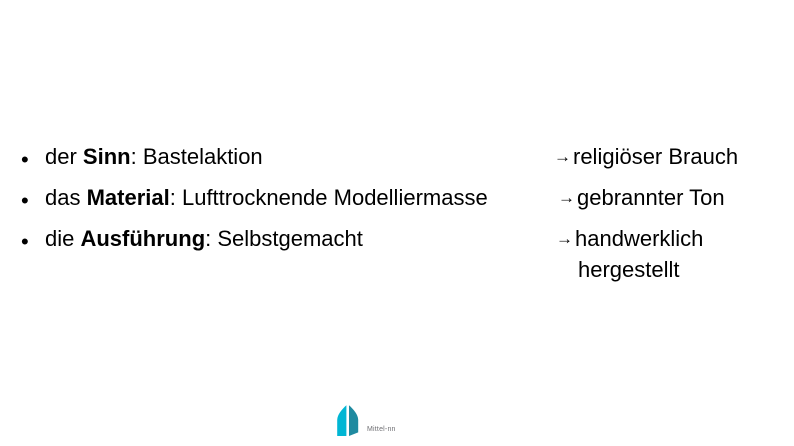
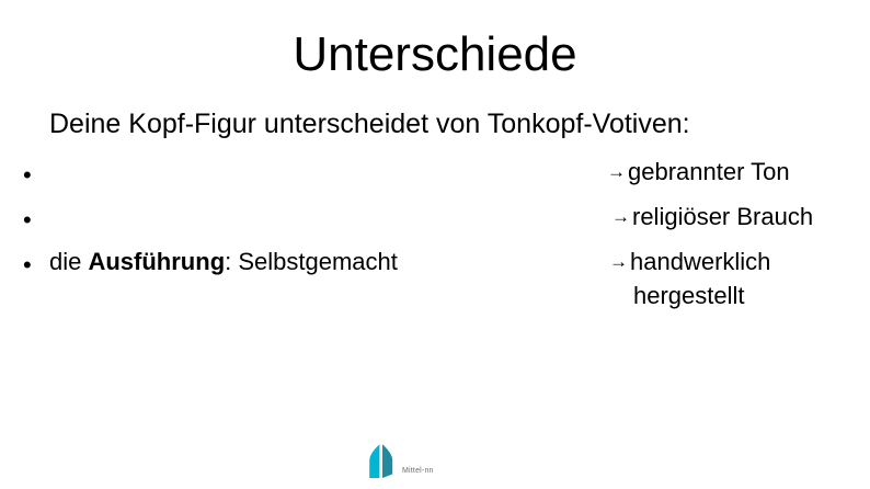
+ Unterschiede
+ Deine Kopf-Figur unterscheidet von Tonkopf-Votiven:
  •
- der Sinn: Bastelaktion
- →religiöser Brauch
+ →gebrannter Ton
  •
- das Material: Lufttrocknende Modelliermasse
- →gebrannter Ton
+ →religiöser Brauch
  •
  die Ausführung: Selbstgemacht
  →handwerklich
  hergestellt
